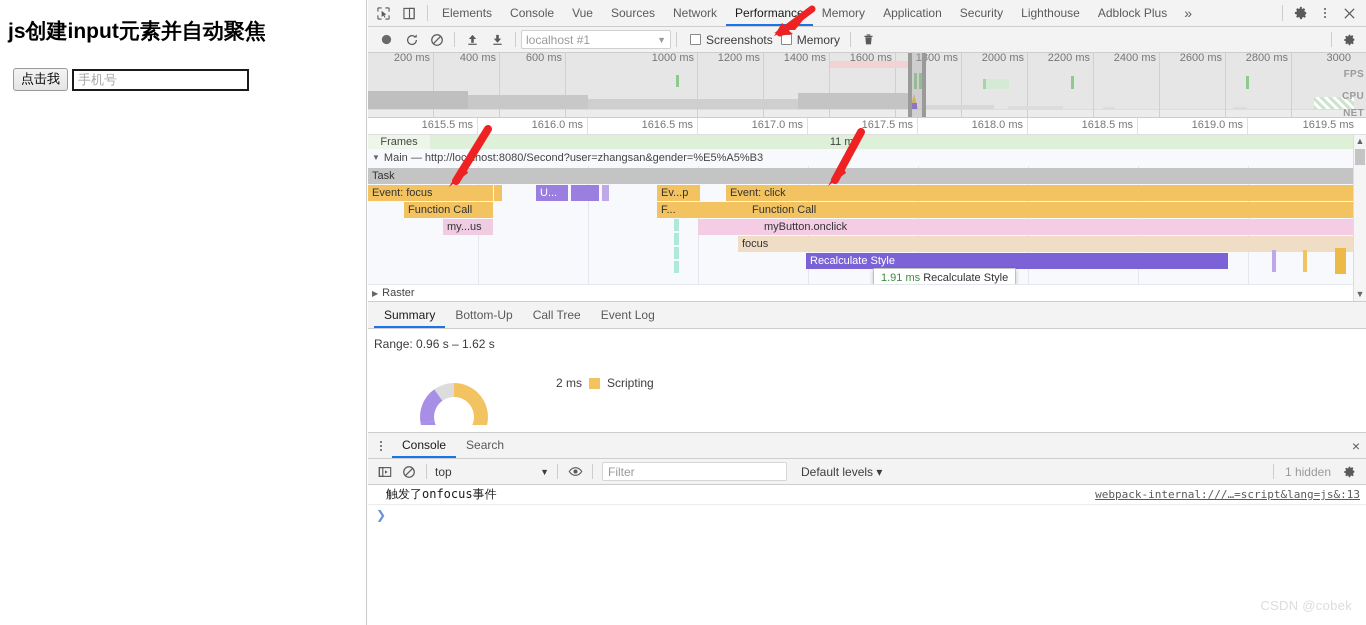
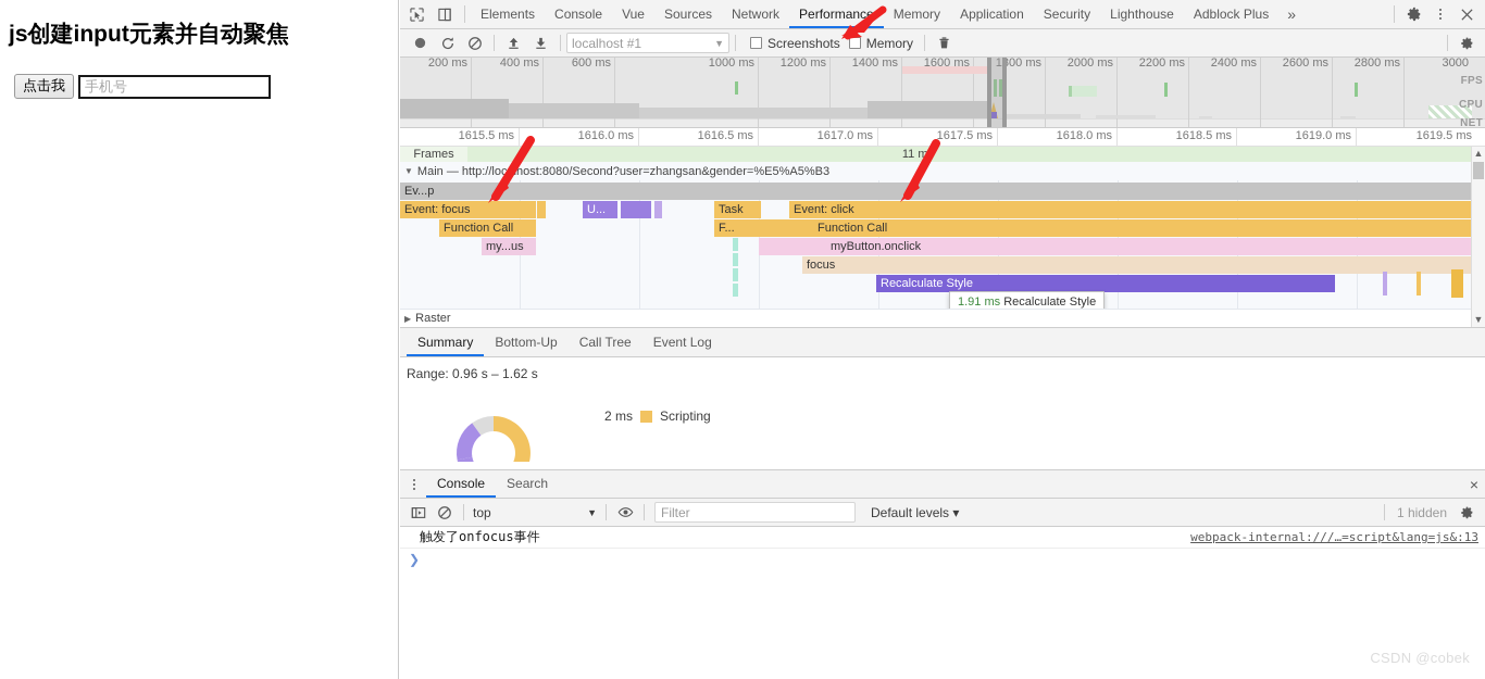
  js创建input元素并自动聚焦
  点击我
  手机号
  Elements
  Console
  Vue
  Sources
  Network
  Performance
  Memory
  Application
  Security
  Lighthouse
  Adblock Plus
  »
  localhost #1
  ▼
  Screenshots
  Memory
  200 ms
  400 ms
  600 ms
  1000 ms
  1200 ms
  1400 ms
  1600 ms
  1800 ms
  2000 ms
  2200 ms
  2400 ms
  2600 ms
  2800 ms
  3000
  FPS
  CPU
  NET
  1615.5 ms
  1616.0 ms
  1616.5 ms
  1617.0 ms
  1617.5 ms
  1618.0 ms
  1618.5 ms
  1619.0 ms
  1619.5 ms
  Frames
  11 m
  ▼
  Main — http://lochost:8080/Second?user=zhangsan&gender=%E5%A5%B3
- Task
+ Ev...p
  Event: focus
  U...
- Ev...p
+ Task
  Event: click
  Function Call
  F...
  Function Call
  my...us
  myButton.onclick
  focus
  Recalculate Style
  1.91 ms Recalculate Style
  ▶
  Raster
  ▲
  ▼
  Summary
  Bottom-Up
  Call Tree
  Event Log
  Range: 0.96 s – 1.62 s
  2 ms
  Scripting
  Console
  Search
  ×
  top
  ▼
  Filter
  Default levels ▾
  1 hidden
  触发了onfocus事件
  webpack-internal:///…=script&lang=js&:13
  ❯
  CSDN @cobek
